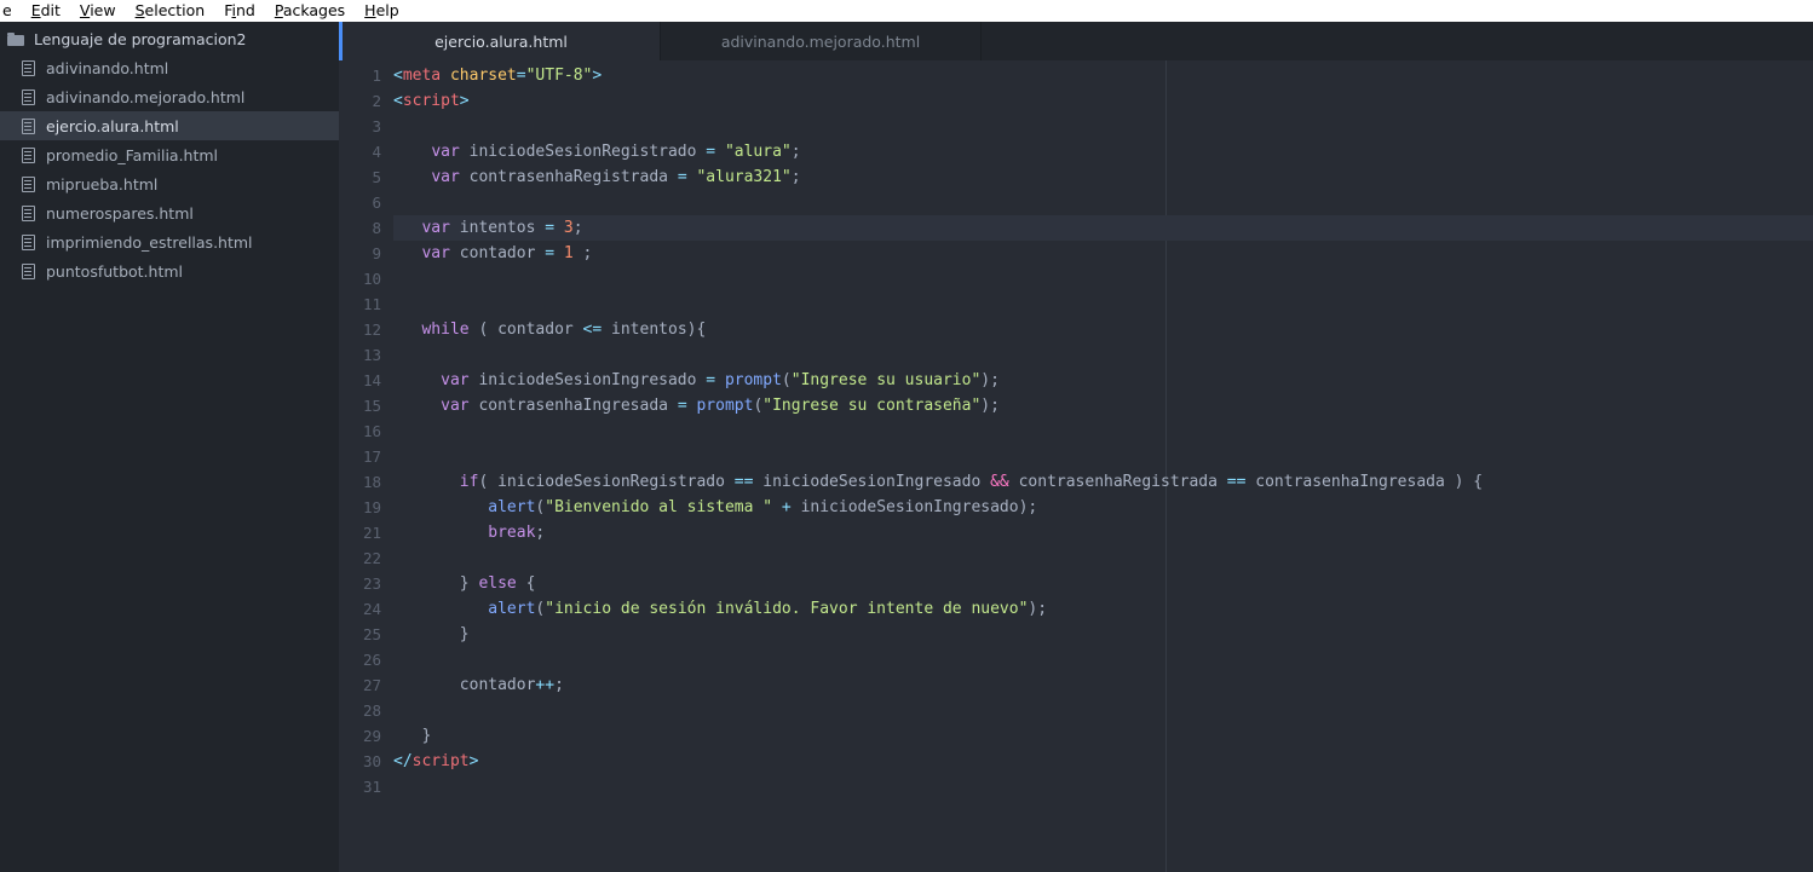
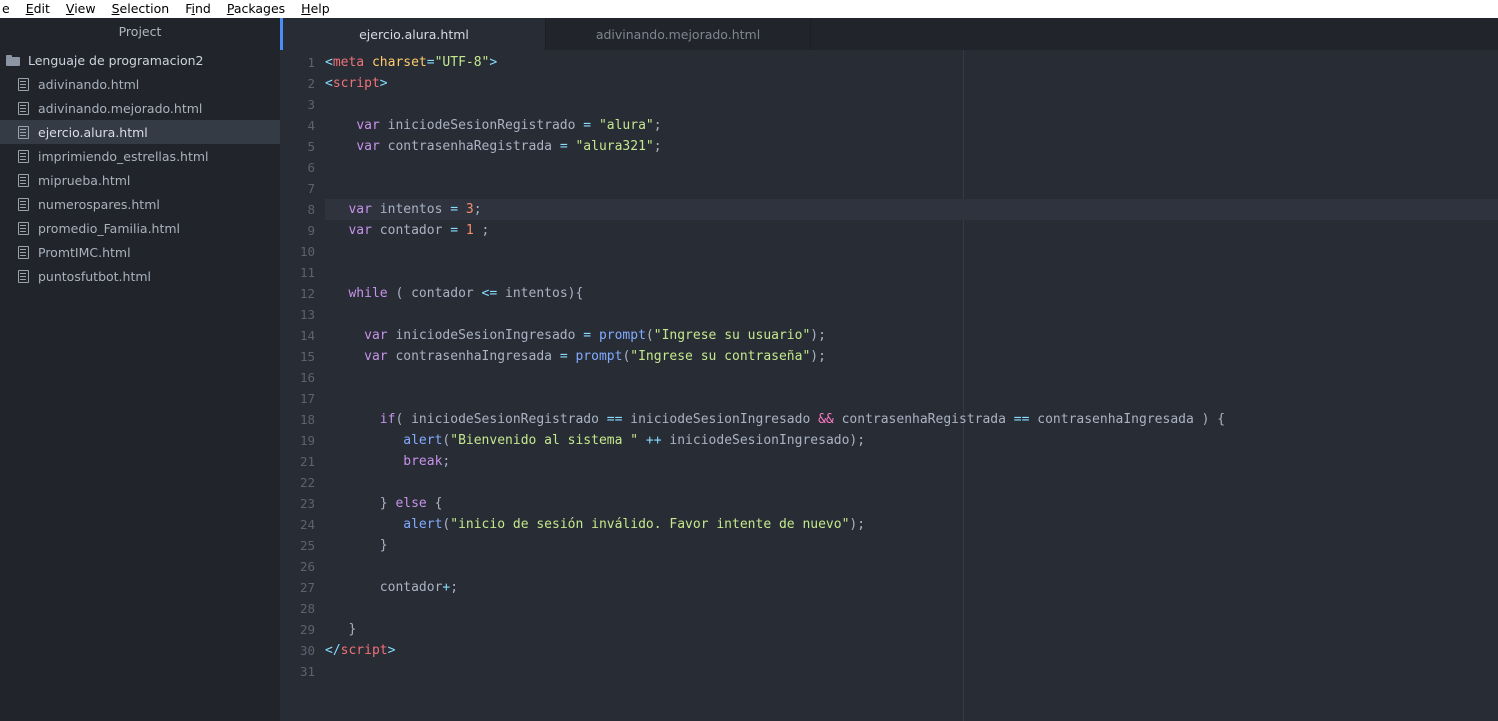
  e
  Edit
  View
  Selection
  Find
  Packages
  Help
+ Project
  Lenguaje de programacion2
  adivinando.html
  adivinando.mejorado.html
  ejercio.alura.html
- promedio_Familia.html
+ imprimiendo_estrellas.html
  miprueba.html
  numerospares.html
- imprimiendo_estrellas.html
+ promedio_Familia.html
+ PromtIMC.html
  puntosfutbot.html
  ejercio.alura.html
  adivinando.mejorado.html
  1
  <meta charset="UTF-8">
  2
  <script>
  3
  4
  var iniciodeSesionRegistrado = "alura";
  5
  var contrasenhaRegistrada = "alura321";
  6
+ 7
  8
  var intentos = 3;
  9
  var contador = 1 ;
  10
  11
  12
  while ( contador <= intentos){
  13
  14
  var iniciodeSesionIngresado = prompt("Ingrese su usuario");
  15
  var contrasenhaIngresada = prompt("Ingrese su contraseña");
  16
  17
  18
  if( iniciodeSesionRegistrado == iniciodeSesionIngresado && contrasenhaRegistrada == contrasenhaIngresada ) {
  19
- alert("Bienvenido al sistema " + iniciodeSesionIngresado);
+ alert("Bienvenido al sistema " ++ iniciodeSesionIngresado);
  21
  break;
  22
  23
  } else {
  24
  alert("inicio de sesión inválido. Favor intente de nuevo");
  25
  }
  26
  27
- contador++;
+ contador+;
  28
  29
  }
  30
  </script>
  31
